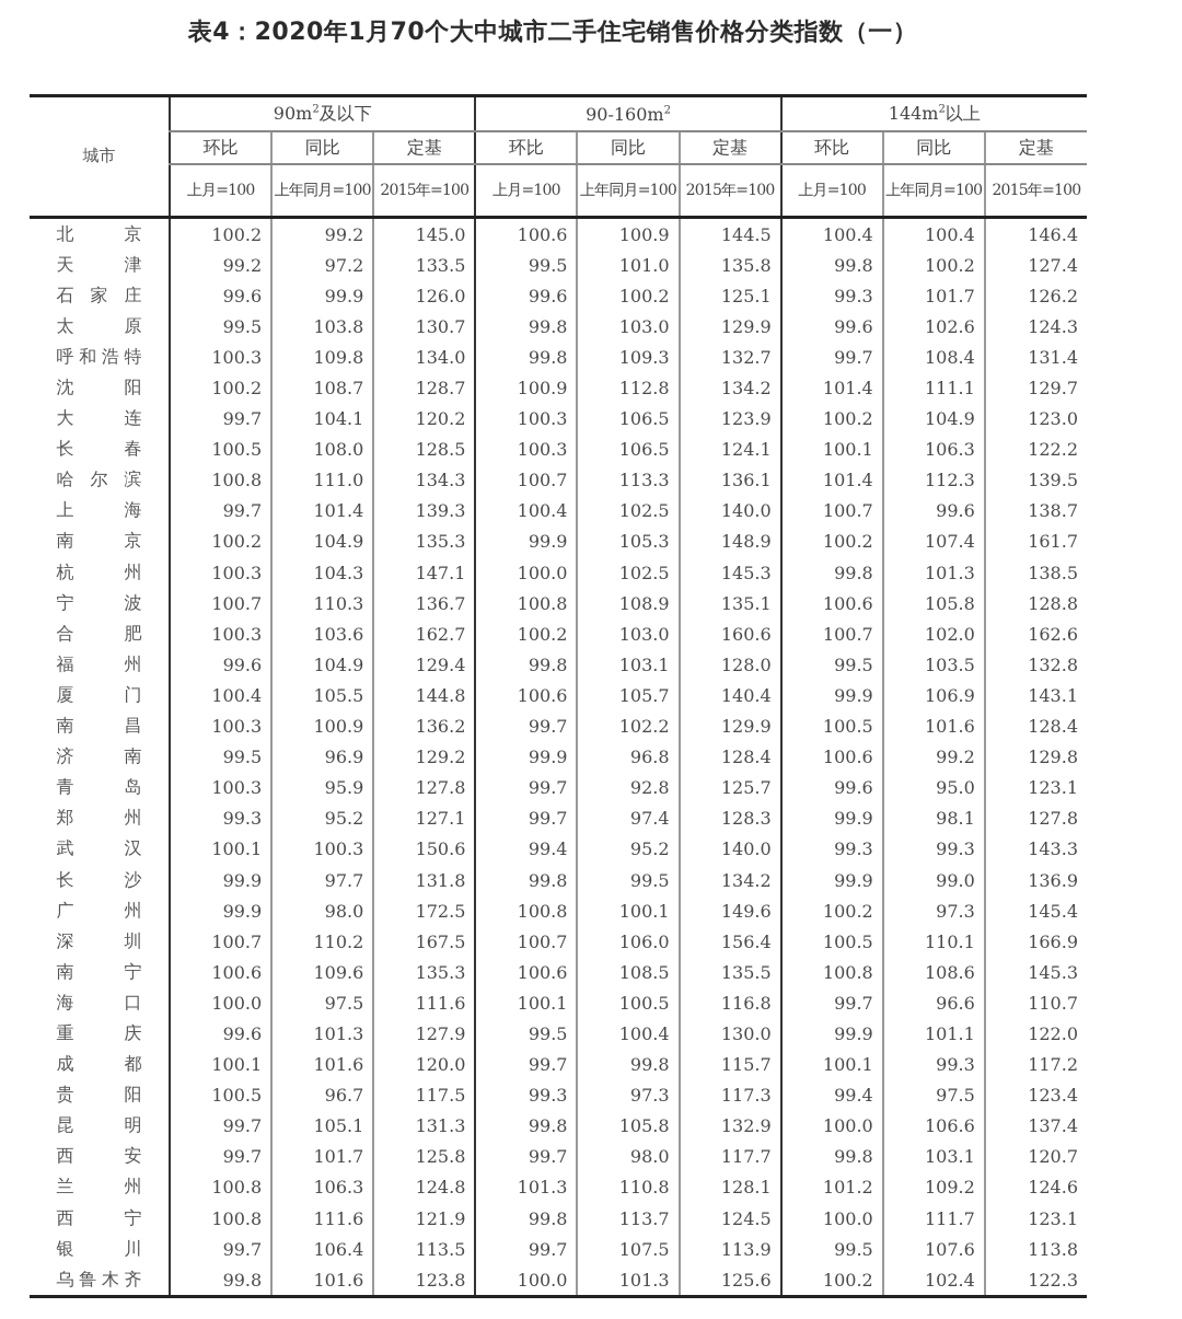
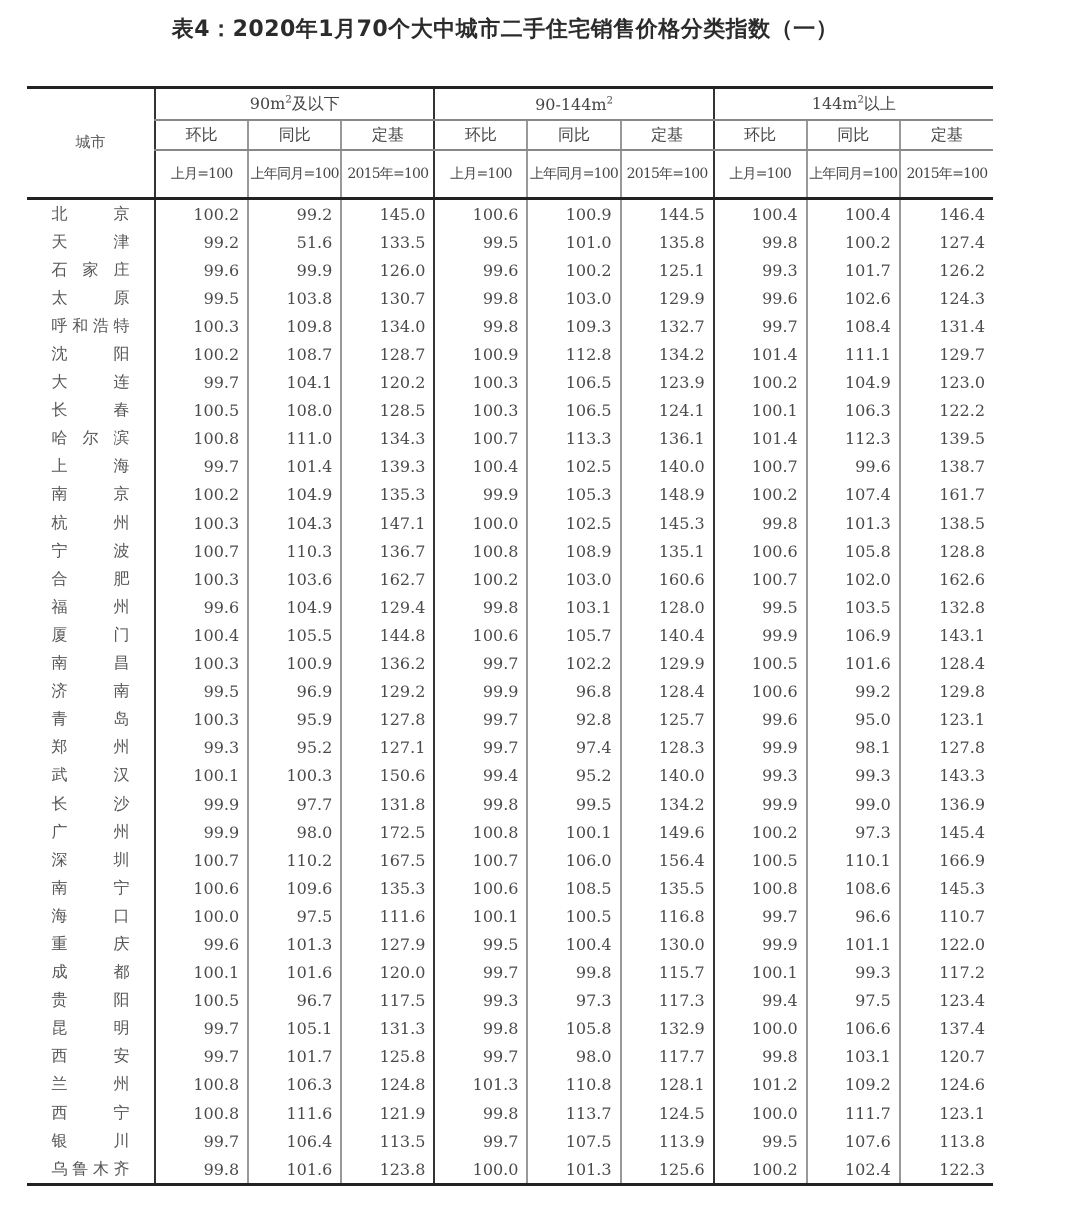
  表4：2020年1月70个大中城市二手住宅销售价格分类指数（一）
- 城市	90m2及以下	90-160m2	144m2以上
+ 城市	90m2及以下	90-144m2	144m2以上
  环比	同比	定基	环比	同比	定基	环比	同比	定基
  上月=100	上年同月=100	2015年=100	上月=100	上年同月=100	2015年=100	上月=100	上年同月=100	2015年=100
  北京	100.2	99.2	145.0	100.6	100.9	144.5	100.4	100.4	146.4
- 天津	99.2	97.2	133.5	99.5	101.0	135.8	99.8	100.2	127.4
+ 天津	99.2	51.6	133.5	99.5	101.0	135.8	99.8	100.2	127.4
  石家庄	99.6	99.9	126.0	99.6	100.2	125.1	99.3	101.7	126.2
  太原	99.5	103.8	130.7	99.8	103.0	129.9	99.6	102.6	124.3
  呼和浩特	100.3	109.8	134.0	99.8	109.3	132.7	99.7	108.4	131.4
  沈阳	100.2	108.7	128.7	100.9	112.8	134.2	101.4	111.1	129.7
  大连	99.7	104.1	120.2	100.3	106.5	123.9	100.2	104.9	123.0
  长春	100.5	108.0	128.5	100.3	106.5	124.1	100.1	106.3	122.2
  哈尔滨	100.8	111.0	134.3	100.7	113.3	136.1	101.4	112.3	139.5
  上海	99.7	101.4	139.3	100.4	102.5	140.0	100.7	99.6	138.7
  南京	100.2	104.9	135.3	99.9	105.3	148.9	100.2	107.4	161.7
  杭州	100.3	104.3	147.1	100.0	102.5	145.3	99.8	101.3	138.5
  宁波	100.7	110.3	136.7	100.8	108.9	135.1	100.6	105.8	128.8
  合肥	100.3	103.6	162.7	100.2	103.0	160.6	100.7	102.0	162.6
  福州	99.6	104.9	129.4	99.8	103.1	128.0	99.5	103.5	132.8
  厦门	100.4	105.5	144.8	100.6	105.7	140.4	99.9	106.9	143.1
  南昌	100.3	100.9	136.2	99.7	102.2	129.9	100.5	101.6	128.4
  济南	99.5	96.9	129.2	99.9	96.8	128.4	100.6	99.2	129.8
  青岛	100.3	95.9	127.8	99.7	92.8	125.7	99.6	95.0	123.1
  郑州	99.3	95.2	127.1	99.7	97.4	128.3	99.9	98.1	127.8
  武汉	100.1	100.3	150.6	99.4	95.2	140.0	99.3	99.3	143.3
  长沙	99.9	97.7	131.8	99.8	99.5	134.2	99.9	99.0	136.9
  广州	99.9	98.0	172.5	100.8	100.1	149.6	100.2	97.3	145.4
  深圳	100.7	110.2	167.5	100.7	106.0	156.4	100.5	110.1	166.9
  南宁	100.6	109.6	135.3	100.6	108.5	135.5	100.8	108.6	145.3
  海口	100.0	97.5	111.6	100.1	100.5	116.8	99.7	96.6	110.7
  重庆	99.6	101.3	127.9	99.5	100.4	130.0	99.9	101.1	122.0
  成都	100.1	101.6	120.0	99.7	99.8	115.7	100.1	99.3	117.2
  贵阳	100.5	96.7	117.5	99.3	97.3	117.3	99.4	97.5	123.4
  昆明	99.7	105.1	131.3	99.8	105.8	132.9	100.0	106.6	137.4
  西安	99.7	101.7	125.8	99.7	98.0	117.7	99.8	103.1	120.7
  兰州	100.8	106.3	124.8	101.3	110.8	128.1	101.2	109.2	124.6
  西宁	100.8	111.6	121.9	99.8	113.7	124.5	100.0	111.7	123.1
  银川	99.7	106.4	113.5	99.7	107.5	113.9	99.5	107.6	113.8
  乌鲁木齐	99.8	101.6	123.8	100.0	101.3	125.6	100.2	102.4	122.3
